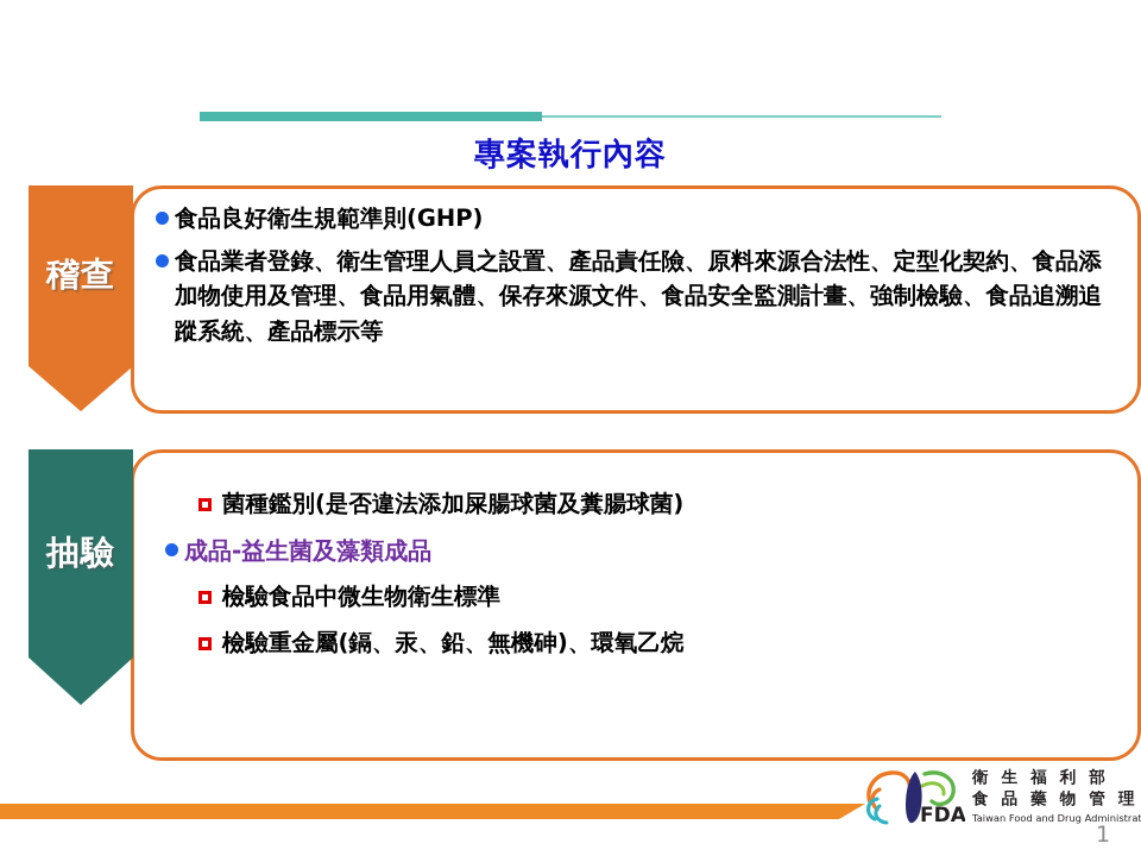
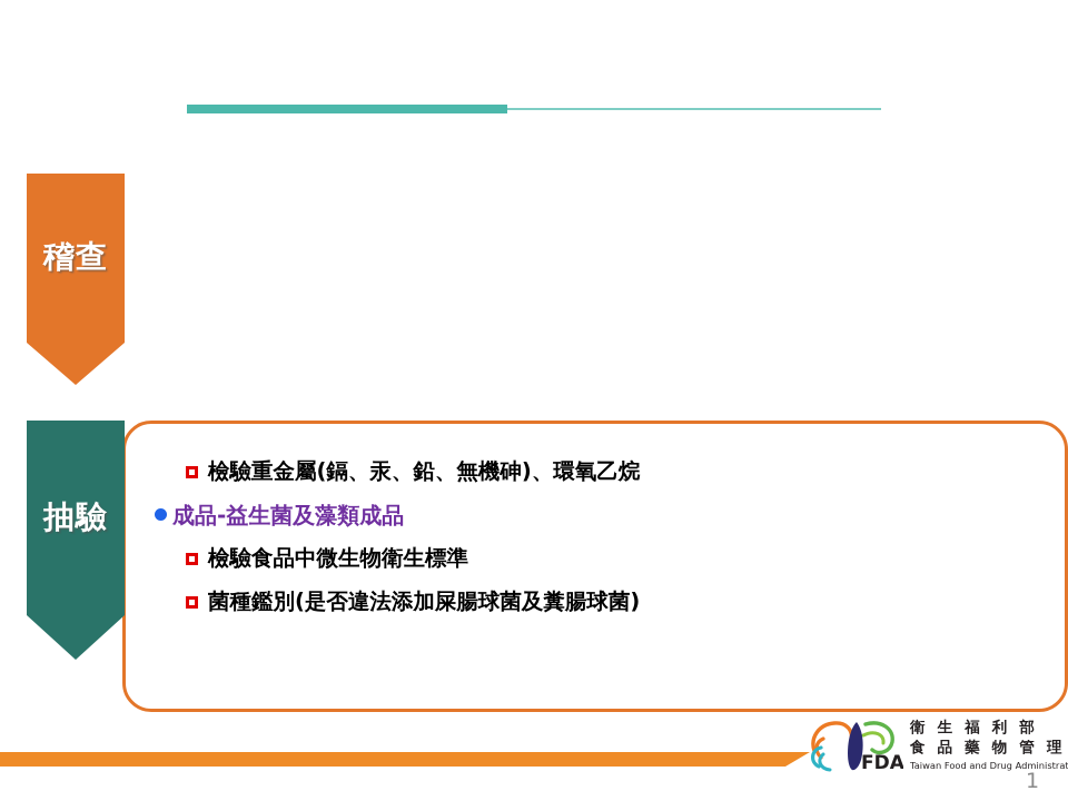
- 專案執行內容
- 食品良好衛生規範準則(GHP)
- 食品業者登錄、衛生管理人員之設置、產品責任險、原料來源合法性、定型化契約、食品添加物使用及管理、食品用氣體、保存來源文件、食品安全監測計畫、強制檢驗、食品追溯追蹤系統、產品標示等
  稽查
- 菌種鑑別(是否違法添加屎腸球菌及糞腸球菌)
+ 檢驗重金屬(鎘、汞、鉛、無機砷)、環氧乙烷
  成品-益生菌及藻類成品
  檢驗食品中微生物衛生標準
- 檢驗重金屬(鎘、汞、鉛、無機砷)、環氧乙烷
+ 菌種鑑別(是否違法添加屎腸球菌及糞腸球菌)
  抽驗
  FDA
  衛 生 福 利 部
  食 品 藥 物 管 理
  Taiwan Food and Drug Administrat
  1
